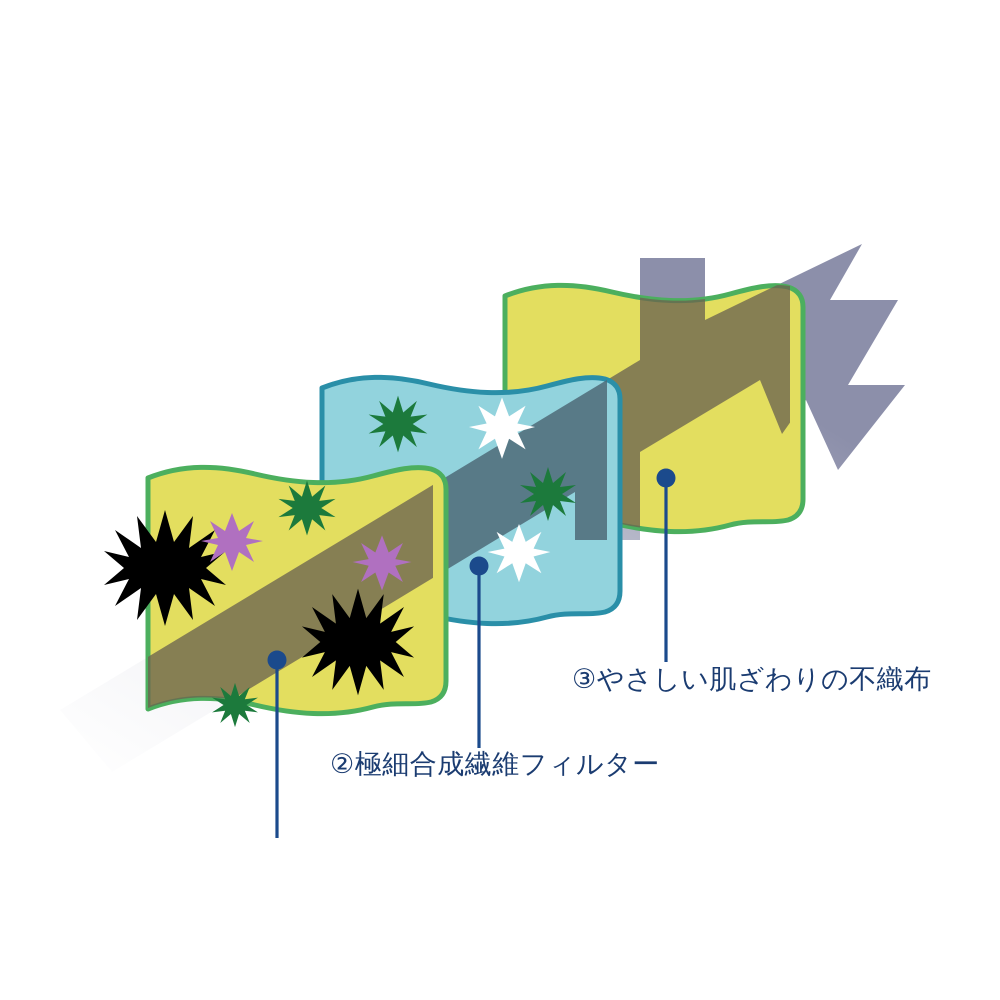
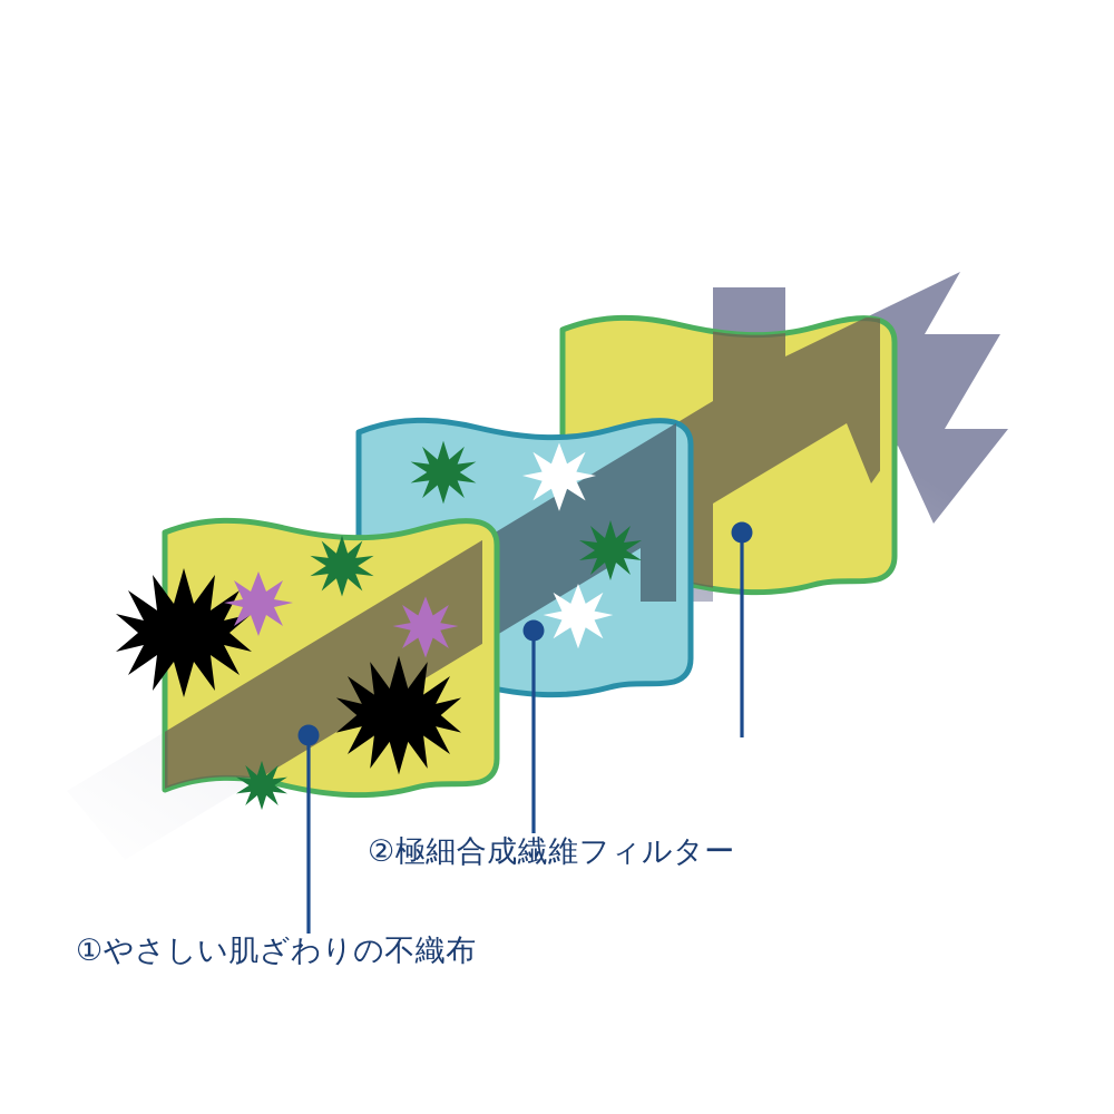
- ③やさしい肌ざわりの不織布
  ②極細合成繊維フィルター
+ ①やさしい肌ざわりの不織布
